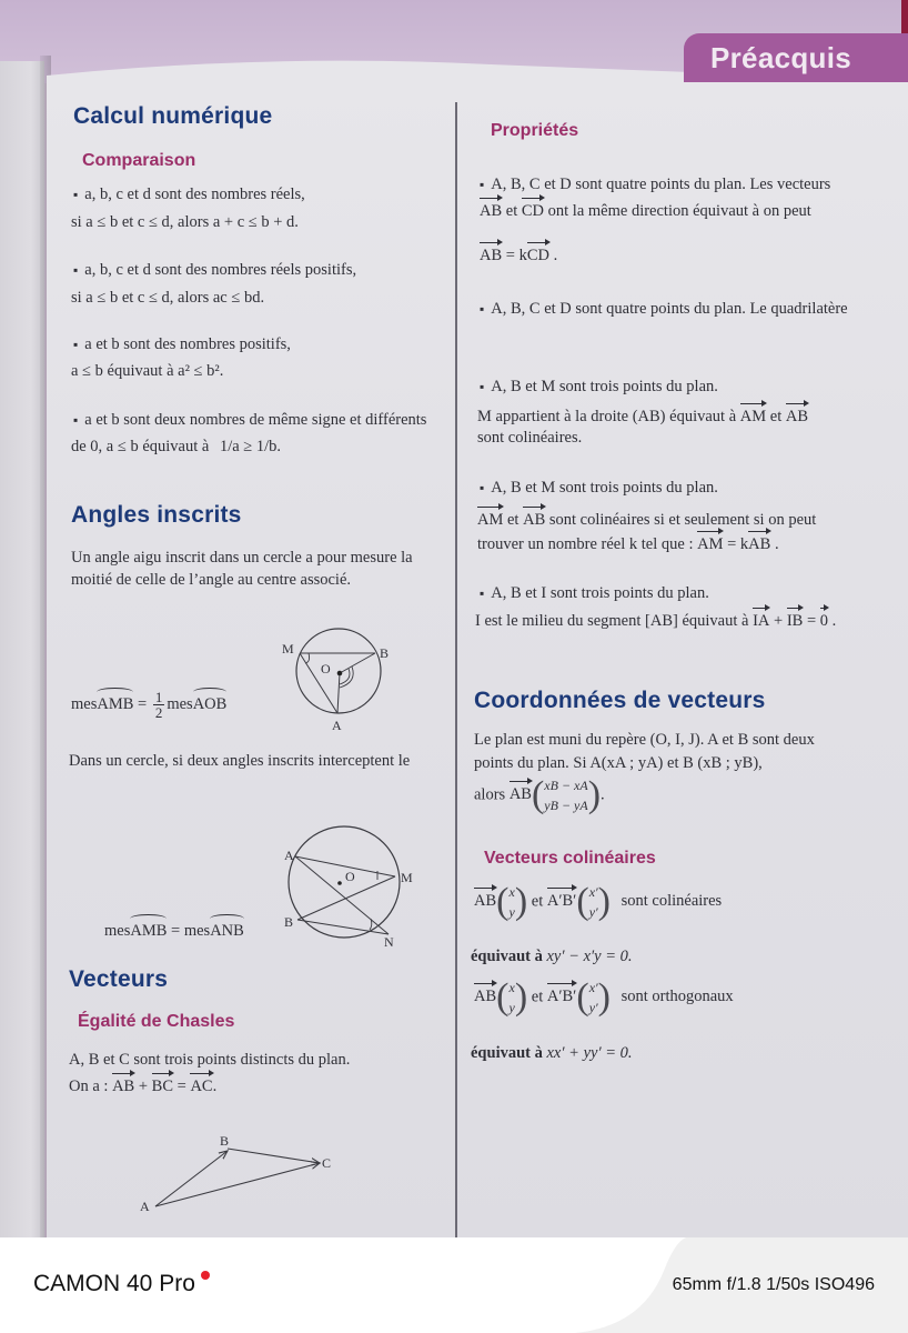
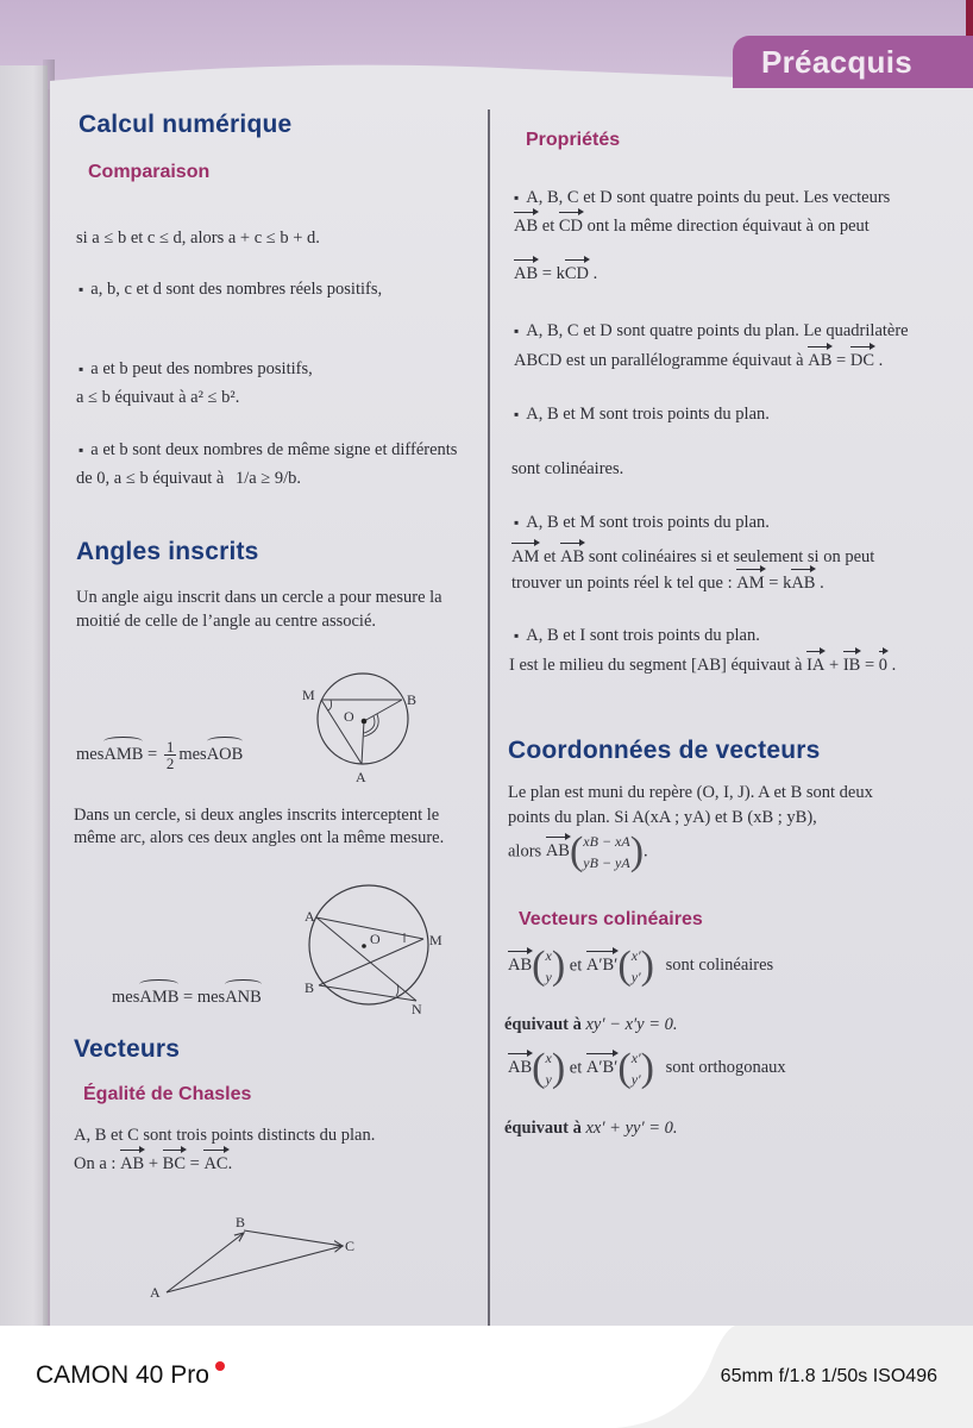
  Préacquis
  Calcul numérique
  Comparaison
- a, b, c et d sont des nombres réels,
  si a ≤ b et c ≤ d, alors a + c ≤ b + d.
  a, b, c et d sont des nombres réels positifs,
- si a ≤ b et c ≤ d, alors ac ≤ bd.
- a et b sont des nombres positifs,
+ a et b peut des nombres positifs,
  a ≤ b équivaut à a² ≤ b².
  a et b sont deux nombres de même signe et différents
- de 0, a ≤ b équivaut à 1/a ≥ 1/b.
+ de 0, a ≤ b équivaut à 1/a ≥ 9/b.
  Angles inscrits
  Un angle aigu inscrit dans un cercle a pour mesure la
  moitié de celle de l’angle au centre associé.
  mesAMB =
  1
  2
  mesAOB
  M
  O
  B
  A
  Dans un cercle, si deux angles inscrits interceptent le
+ même arc, alors ces deux angles ont la même mesure.
  mesAMB = mesANB
  A
  O
  M
  B
  N
  Vecteurs
  Égalité de Chasles
  A, B et C sont trois points distincts du plan.
  On a : AB + BC = AC.
  B
  C
  A
  Propriétés
- A, B, C et D sont quatre points du plan. Les vecteurs
+ A, B, C et D sont quatre points du peut. Les vecteurs
  AB et CD ont la même direction équivaut à on peut
  AB = kCD .
  A, B, C et D sont quatre points du plan. Le quadrilatère
+ ABCD est un parallélogramme équivaut à AB = DC .
  A, B et M sont trois points du plan.
- M appartient à la droite (AB) équivaut à AM et AB
  sont colinéaires.
  A, B et M sont trois points du plan.
  AM et AB sont colinéaires si et seulement si on peut
- trouver un nombre réel k tel que : AM = kAB .
+ trouver un points réel k tel que : AM = kAB .
  A, B et I sont trois points du plan.
  I est le milieu du segment [AB] équivaut à IA + IB = 0 .
  Coordonnées de vecteurs
  Le plan est muni du repère (O, I, J). A et B sont deux
  points du plan. Si A(xA ; yA) et B (xB ; yB),
  alors AB
  (
  xB − xA
  yB − yA
  )
  .
  Vecteurs colinéaires
  AB
  (
  x
  y
  )
  et A′B′
  (
  x′
  y′
  )
  sont colinéaires
  équivaut à xy′ − x′y = 0.
  AB
  (
  x
  y
  )
  et A′B′
  (
  x′
  y′
  )
  sont orthogonaux
  équivaut à xx′ + yy′ = 0.
  CAMON 40 Pro
  65mm f/1.8 1/50s ISO496
